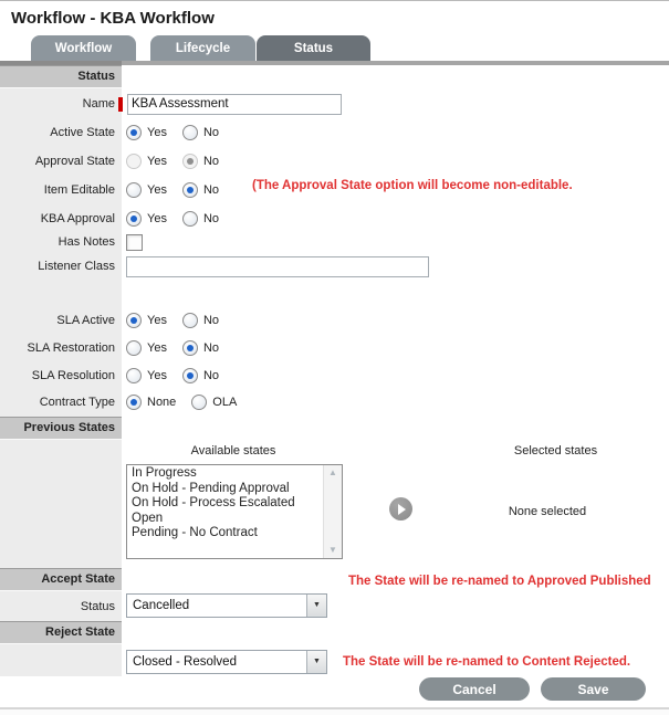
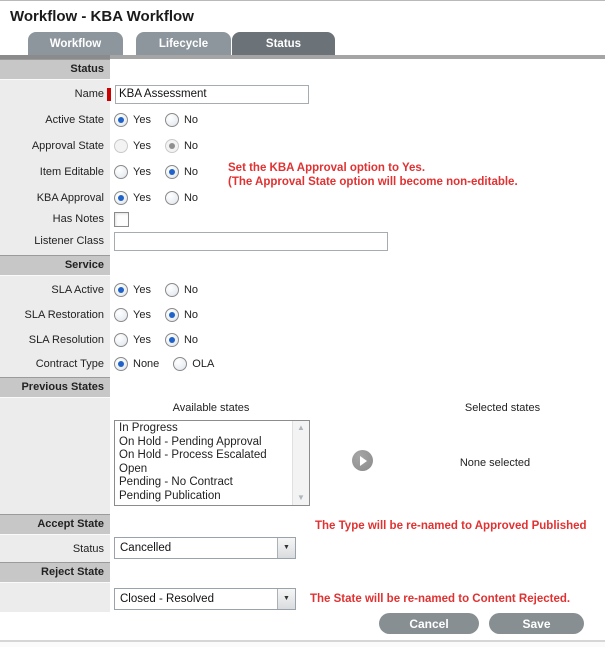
  Workflow - KBA Workflow
  Workflow
  Lifecycle
  Status
  Status
  Name
  KBA Assessment
  Active State
  Yes
  No
  Approval State
  Yes
  No
  Item Editable
  Yes
  No
  KBA Approval
  Yes
  No
+ Set the KBA Approval option to Yes.
  (The Approval State option will become non-editable.
  Has Notes
  Listener Class
+ Service
  SLA Active
  Yes
  No
  SLA Restoration
  Yes
  No
  SLA Resolution
  Yes
  No
  Contract Type
  None
  OLA
  Previous States
  Available states
  Selected states
  In Progress
  On Hold - Pending Approval
  On Hold - Process Escalated
  Open
  Pending - No Contract
+ Pending Publication
  ▲
  ▼
  None selected
  Accept State
- The State will be re-named to Approved Published
+ The Type will be re-named to Approved Published
  Status
  Cancelled
  Reject State
  Closed - Resolved
  The State will be re-named to Content Rejected.
  Cancel
  Save
